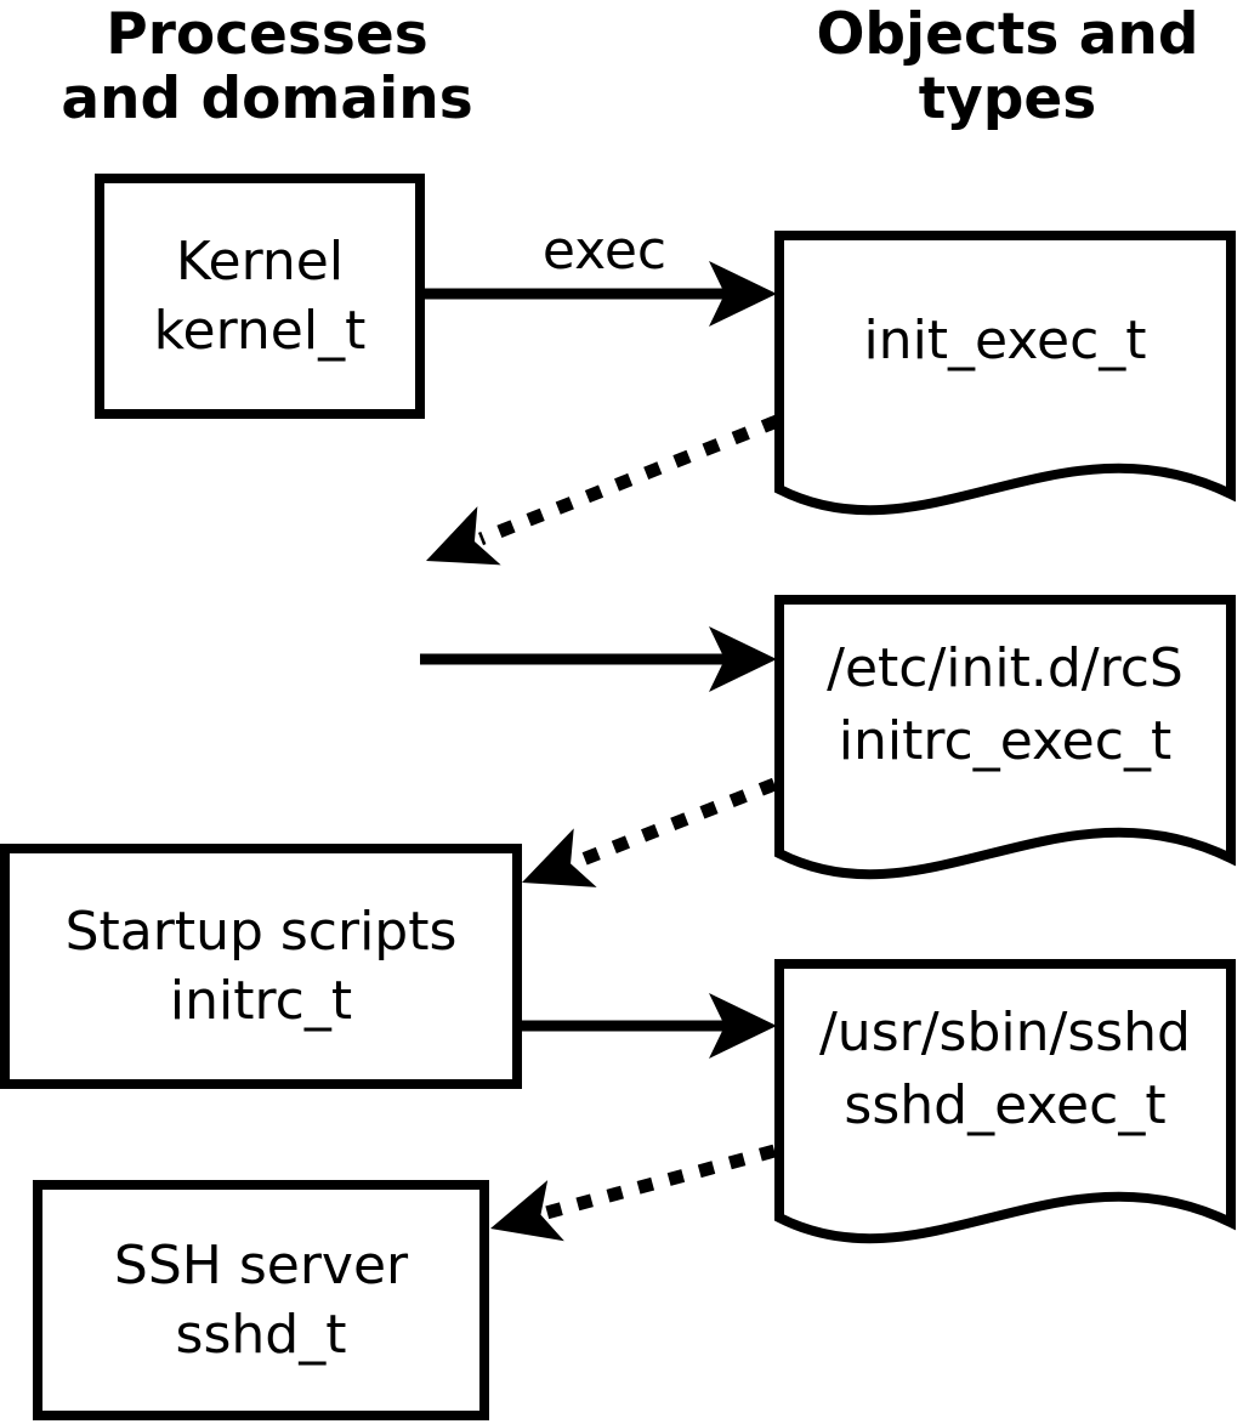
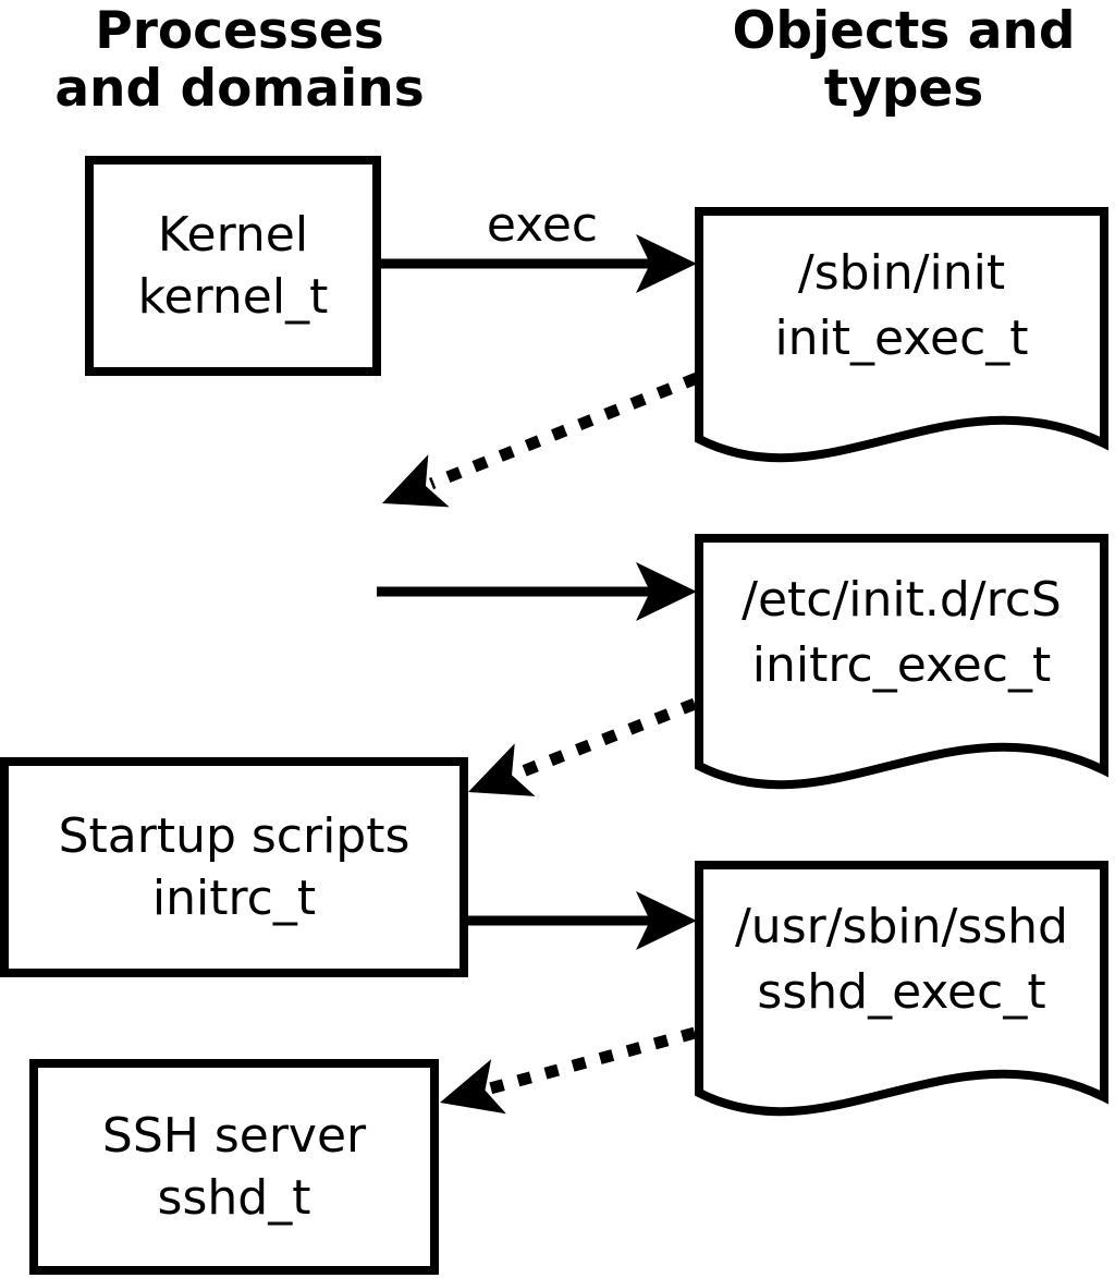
  Processes
  and domains
  Objects and
  types
  Kernel
  kernel_t
  Startup scripts
  initrc_t
  SSH server
  sshd_t
+ /sbin/init
  init_exec_t
  /etc/init.d/rcS
  initrc_exec_t
  /usr/sbin/sshd
  sshd_exec_t
  exec
